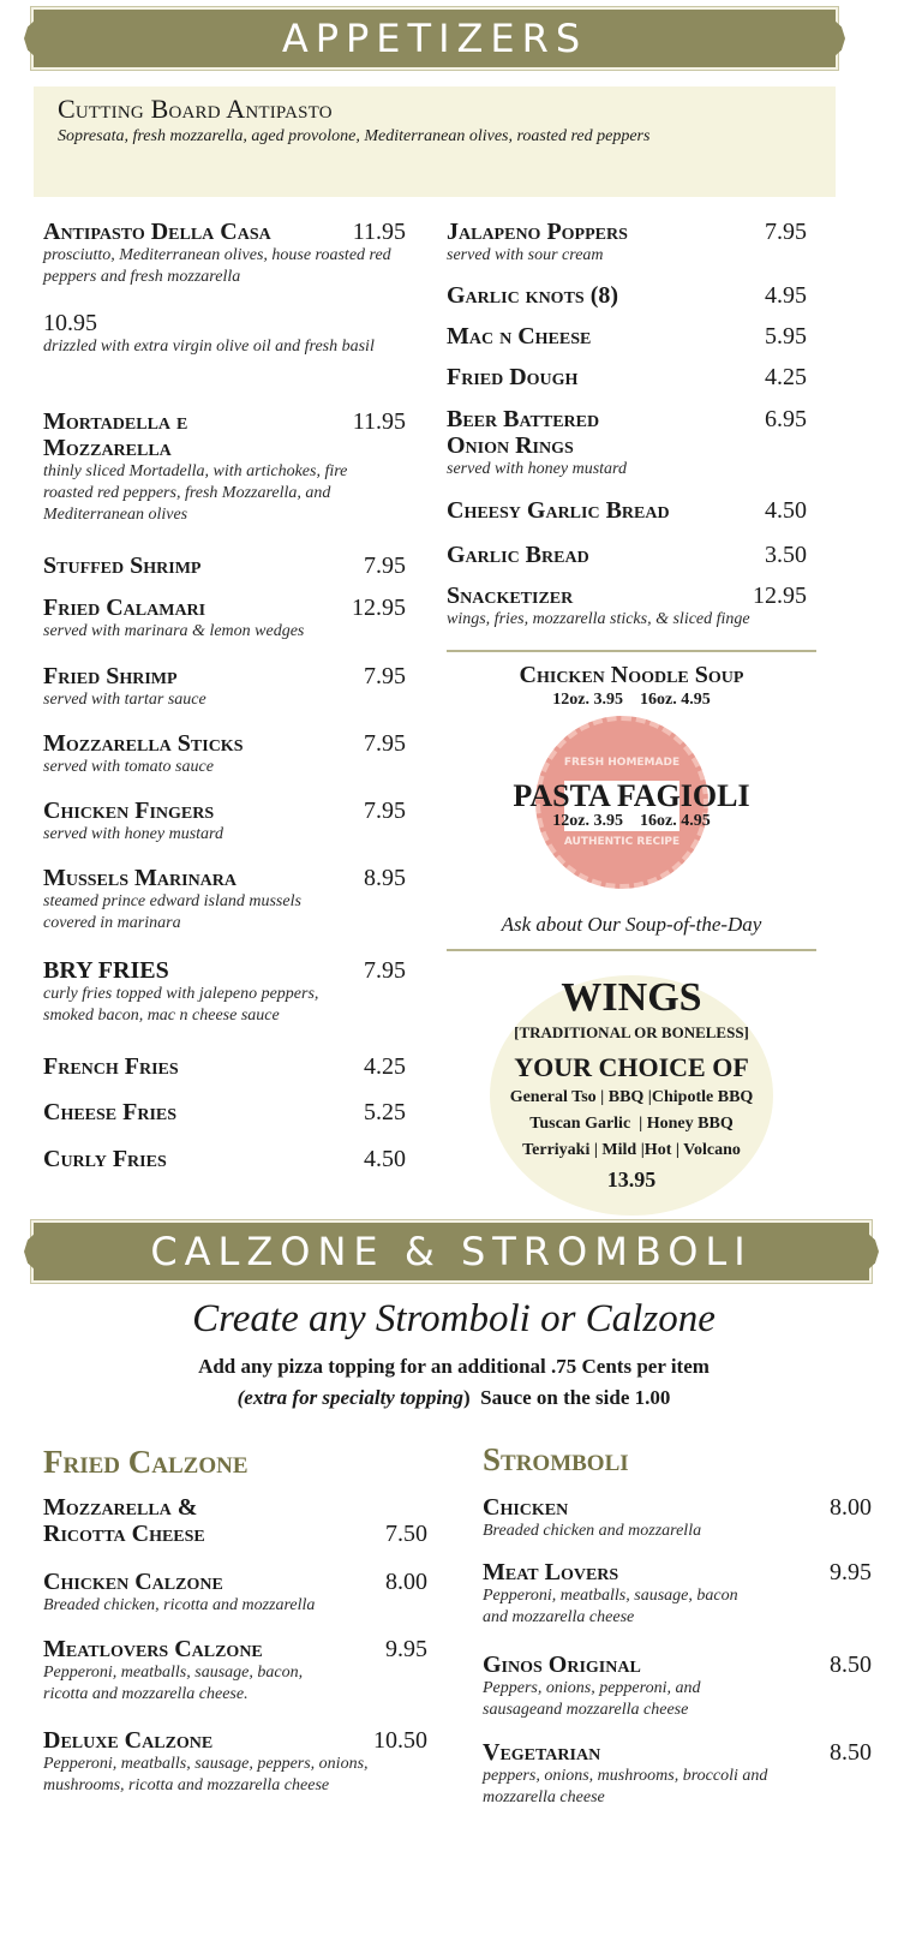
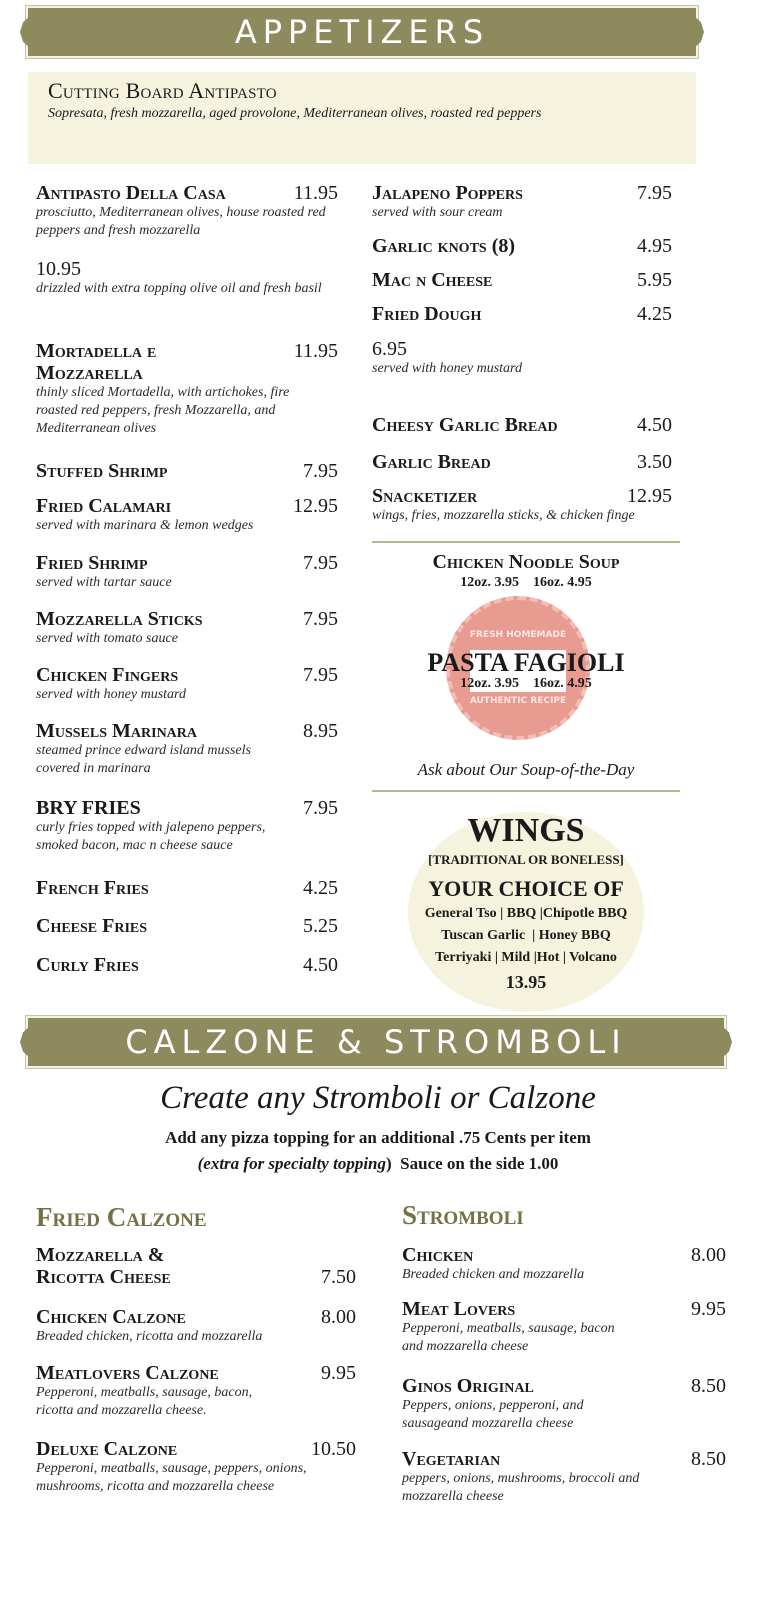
  APPETIZERS
  Cutting Board Antipasto
  Sopresata, fresh mozzarella, aged provolone, Mediterranean olives, roasted red peppers
  Antipasto Della Casa
  11.95
  prosciutto, Mediterranean olives, house roasted red peppers and fresh mozzarella
  10.95
- drizzled with extra virgin olive oil and fresh basil
+ drizzled with extra topping olive oil and fresh basil
  Mortadella e Mozzarella
  11.95
  thinly sliced Mortadella, with artichokes, fire roasted red peppers, fresh Mozzarella, and Mediterranean olives
  Stuffed Shrimp
  7.95
  Fried Calamari
  12.95
  served with marinara & lemon wedges
  Fried Shrimp
  7.95
  served with tartar sauce
  Mozzarella Sticks
  7.95
  served with tomato sauce
  Chicken Fingers
  7.95
  served with honey mustard
  Mussels Marinara
  8.95
  steamed prince edward island mussels covered in marinara
  BRY FRIES
  7.95
  curly fries topped with jalepeno peppers, smoked bacon, mac n cheese sauce
  French Fries
  4.25
  Cheese Fries
  5.25
  Curly Fries
  4.50
  Jalapeno Poppers
  7.95
  served with sour cream
  Garlic knots (8)
  4.95
  Mac n Cheese
  5.95
  Fried Dough
  4.25
- Beer Battered Onion Rings
  6.95
  served with honey mustard
  Cheesy Garlic Bread
  4.50
  Garlic Bread
  3.50
  Snacketizer
  12.95
- wings, fries, mozzarella sticks, & sliced finge
+ wings, fries, mozzarella sticks, & chicken finge
  Chicken Noodle Soup
  12oz. 3.95 16oz. 4.95
  FRESH HOMEMADE
  AUTHENTIC RECIPE
  PASTA FAGIOLI
  12oz. 3.95 16oz. 4.95
  Ask about Our Soup-of-the-Day
  WINGS
  [TRADITIONAL OR BONELESS]
  YOUR CHOICE OF
  General Tso | BBQ |Chipotle BBQ
  Tuscan Garlic | Honey BBQ
  Terriyaki | Mild |Hot | Volcano
  13.95
  CALZONE & STROMBOLI
  Create any Stromboli or Calzone
  Add any pizza topping for an additional .75 Cents per item
  (extra for specialty topping) Sauce on the side 1.00
  Fried Calzone
  Mozzarella & Ricotta Cheese
  7.50
  Chicken Calzone
  8.00
  Breaded chicken, ricotta and mozzarella
  Meatlovers Calzone
  9.95
  Pepperoni, meatballs, sausage, bacon, ricotta and mozzarella cheese.
  Deluxe Calzone
  10.50
  Pepperoni, meatballs, sausage, peppers, onions, mushrooms, ricotta and mozzarella cheese
  Stromboli
  Chicken
  8.00
  Breaded chicken and mozzarella
  Meat Lovers
  9.95
  Pepperoni, meatballs, sausage, bacon and mozzarella cheese
  Ginos Original
  8.50
  Peppers, onions, pepperoni, and sausageand mozzarella cheese
  Vegetarian
  8.50
  peppers, onions, mushrooms, broccoli and mozzarella cheese
